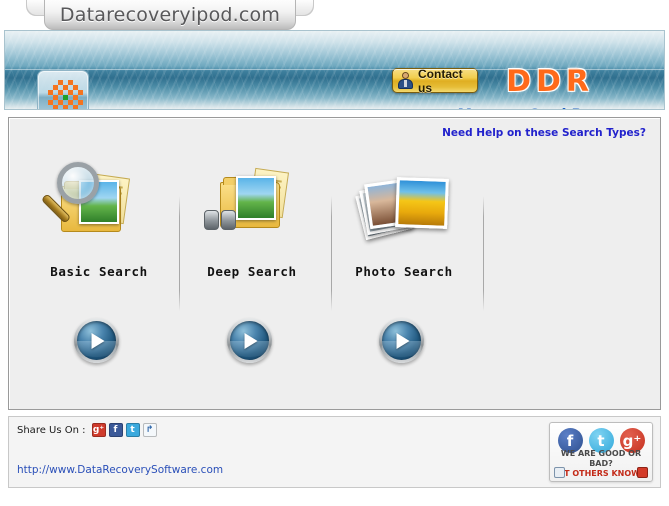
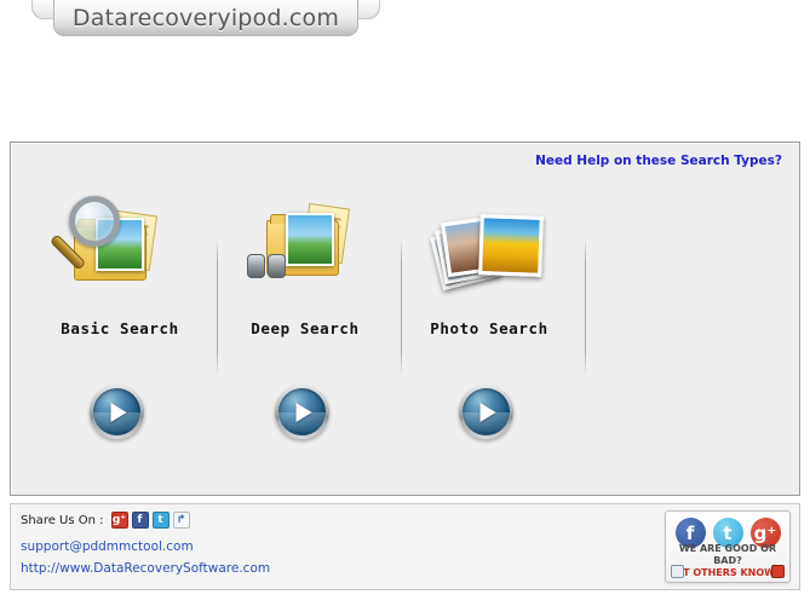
  Datarecoveryipod.com
- Contact us
- DDR
  Need Help on these Search Types?
  Basic Search
  Deep Search
  Photo Search
  Share Us On :
  g⁺
  f
  t
  ↱
+ support@pddmmctool.com
  http://www.DataRecoverySoftware.com
  f
  t
  g⁺
  WE ARE GOOD OR BAD?
